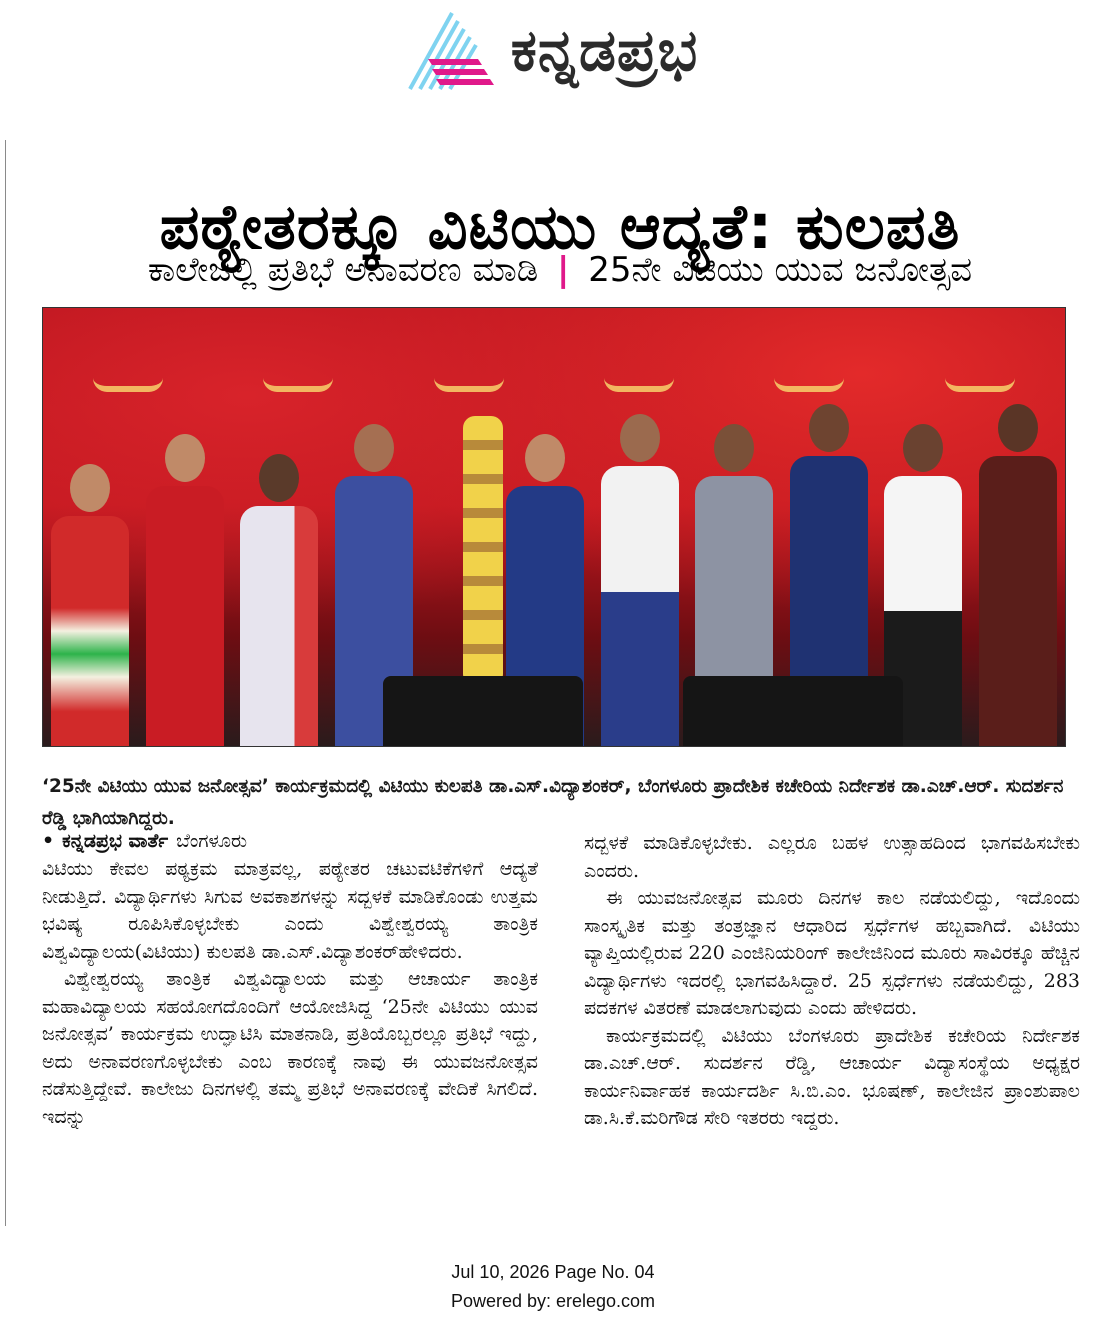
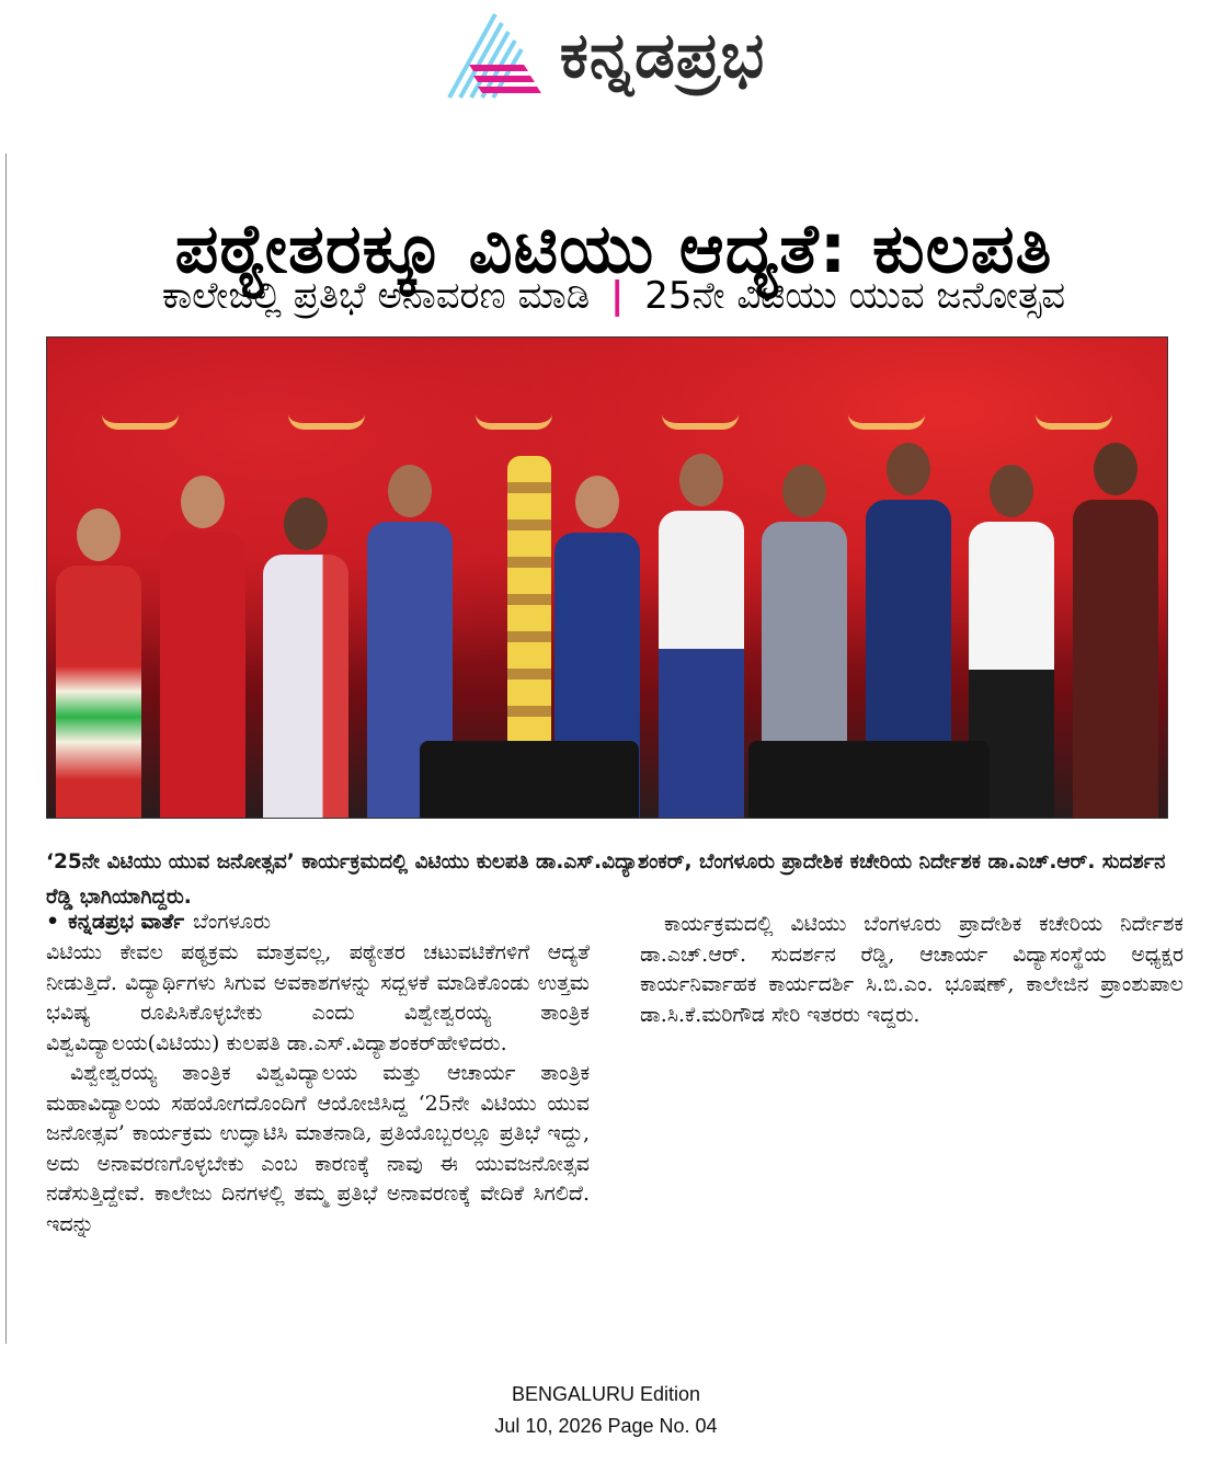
  ಕನ್ನಡಪ್ರಭ
  ಪಠ್ಯೇತರಕ್ಕೂ ವಿಟಿಯು ಆದ್ಯತೆ: ಕುಲಪತಿ
  ಕಾಲೇಜಲ್ಲಿ ಪ್ರತಿಭೆ ಅನಾವರಣ ಮಾಡಿ | 25ನೇ ವಿಟಿಯು ಯುವ ಜನೋತ್ಸವ
  ‘25ನೇ ವಿಟಿಯು ಯುವ ಜನೋತ್ಸವ’ ಕಾರ್ಯಕ್ರಮದಲ್ಲಿ ವಿಟಿಯು ಕುಲಪತಿ ಡಾ.ಎಸ್.ವಿದ್ಯಾಶಂಕರ್, ಬೆಂಗಳೂರು ಪ್ರಾದೇಶಿಕ ಕಚೇರಿಯ ನಿರ್ದೇಶಕ ಡಾ.ಎಚ್.ಆರ್. ಸುದರ್ಶನ ರೆಡ್ಡಿ ಭಾಗಿಯಾಗಿದ್ದರು.
  • ಕನ್ನಡಪ್ರಭ ವಾರ್ತೆ ಬೆಂಗಳೂರು
  ವಿಟಿಯು ಕೇವಲ ಪಠ್ಯಕ್ರಮ ಮಾತ್ರವಲ್ಲ, ಪಠ್ಯೇತರ ಚಟುವಟಿಕೆಗಳಿಗೆ ಆದ್ಯತೆ ನೀಡುತ್ತಿದೆ. ವಿದ್ಯಾರ್ಥಿಗಳು ಸಿಗುವ ಅವಕಾಶಗಳನ್ನು ಸದ್ಬಳಕೆ ಮಾಡಿಕೊಂಡು ಉತ್ತಮ ಭವಿಷ್ಯ ರೂಪಿಸಿಕೊಳ್ಳಬೇಕು ಎಂದು ವಿಶ್ವೇಶ್ವರಯ್ಯ ತಾಂತ್ರಿಕ ವಿಶ್ವವಿದ್ಯಾಲಯ(ವಿಟಿಯು) ಕುಲಪತಿ ಡಾ.ಎಸ್.ವಿದ್ಯಾಶಂಕರ್‌ಹೇಳಿದರು.
  ವಿಶ್ವೇಶ್ವರಯ್ಯ ತಾಂತ್ರಿಕ ವಿಶ್ವವಿದ್ಯಾಲಯ ಮತ್ತು ಆಚಾರ್ಯ ತಾಂತ್ರಿಕ ಮಹಾವಿದ್ಯಾಲಯ ಸಹಯೋಗದೊಂದಿಗೆ ಆಯೋಜಿಸಿದ್ದ ‘25ನೇ ವಿಟಿಯು ಯುವ ಜನೋತ್ಸವ’ ಕಾರ್ಯಕ್ರಮ ಉದ್ಘಾಟಿಸಿ ಮಾತನಾಡಿ, ಪ್ರತಿಯೊಬ್ಬರಲ್ಲೂ ಪ್ರತಿಭೆ ಇದ್ದು, ಅದು ಅನಾವರಣಗೊಳ್ಳಬೇಕು ಎಂಬ ಕಾರಣಕ್ಕೆ ನಾವು ಈ ಯುವಜನೋತ್ಸವ ನಡೆಸುತ್ತಿದ್ದೇವೆ. ಕಾಲೇಜು ದಿನಗಳಲ್ಲಿ ತಮ್ಮ ಪ್ರತಿಭೆ ಅನಾವರಣಕ್ಕೆ ವೇದಿಕೆ ಸಿಗಲಿದೆ. ಇದನ್ನು
- ಸದ್ಬಳಕೆ ಮಾಡಿಕೊಳ್ಳಬೇಕು. ಎಲ್ಲರೂ ಬಹಳ ಉತ್ಸಾಹದಿಂದ ಭಾಗವಹಿಸಬೇಕು ಎಂದರು.
- ಈ ಯುವಜನೋತ್ಸವ ಮೂರು ದಿನಗಳ ಕಾಲ ನಡೆಯಲಿದ್ದು, ಇದೊಂದು ಸಾಂಸ್ಕೃತಿಕ ಮತ್ತು ತಂತ್ರಜ್ಞಾನ ಆಧಾರಿದ ಸ್ಪರ್ಧೆಗಳ ಹಬ್ಬವಾಗಿದೆ. ವಿಟಿಯು ವ್ಯಾಪ್ತಿಯಲ್ಲಿರುವ 220 ಎಂಜಿನಿಯರಿಂಗ್ ಕಾಲೇಜಿನಿಂದ ಮೂರು ಸಾವಿರಕ್ಕೂ ಹೆಚ್ಚಿನ ವಿದ್ಯಾರ್ಥಿಗಳು ಇದರಲ್ಲಿ ಭಾಗವಹಿಸಿದ್ದಾರೆ. 25 ಸ್ಪರ್ಧೆಗಳು ನಡೆಯಲಿದ್ದು, 283 ಪದಕಗಳ ವಿತರಣೆ ಮಾಡಲಾಗುವುದು ಎಂದು ಹೇಳಿದರು.
  ಕಾರ್ಯಕ್ರಮದಲ್ಲಿ ವಿಟಿಯು ಬೆಂಗಳೂರು ಪ್ರಾದೇಶಿಕ ಕಚೇರಿಯ ನಿರ್ದೇಶಕ ಡಾ.ಎಚ್.ಆರ್. ಸುದರ್ಶನ ರೆಡ್ಡಿ, ಆಚಾರ್ಯ ವಿದ್ಯಾಸಂಸ್ಥೆಯ ಅಧ್ಯಕ್ಷರ ಕಾರ್ಯನಿರ್ವಾಹಕ ಕಾರ್ಯದರ್ಶಿ ಸಿ.ಬಿ.ಎಂ. ಭೂಷಣ್, ಕಾಲೇಜಿನ ಪ್ರಾಂಶುಪಾಲ ಡಾ.ಸಿ.ಕೆ.ಮರಿಗೌಡ ಸೇರಿ ಇತರರು ಇದ್ದರು.
+ BENGALURU Edition
  Jul 10, 2026 Page No. 04
- Powered by: erelego.com
